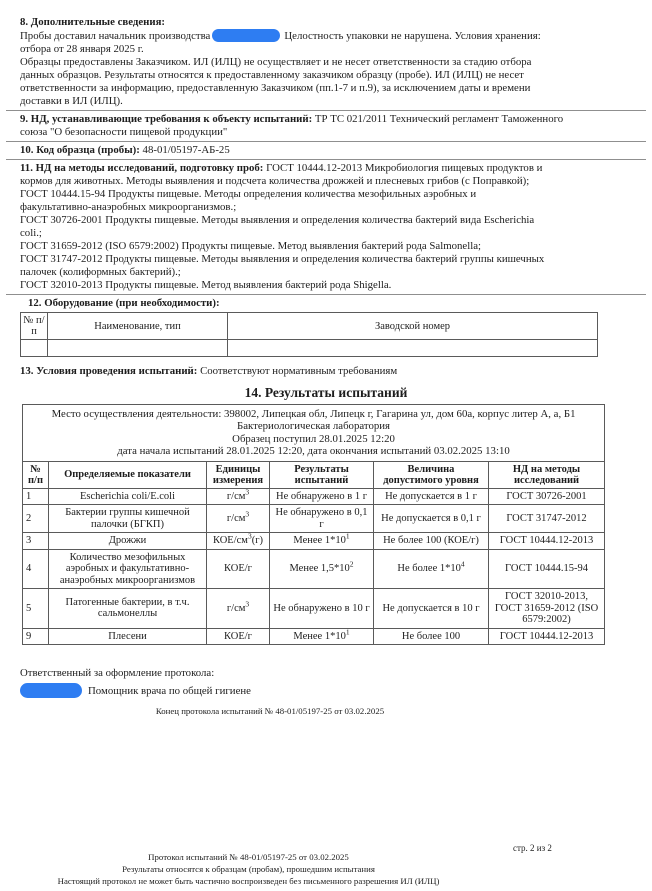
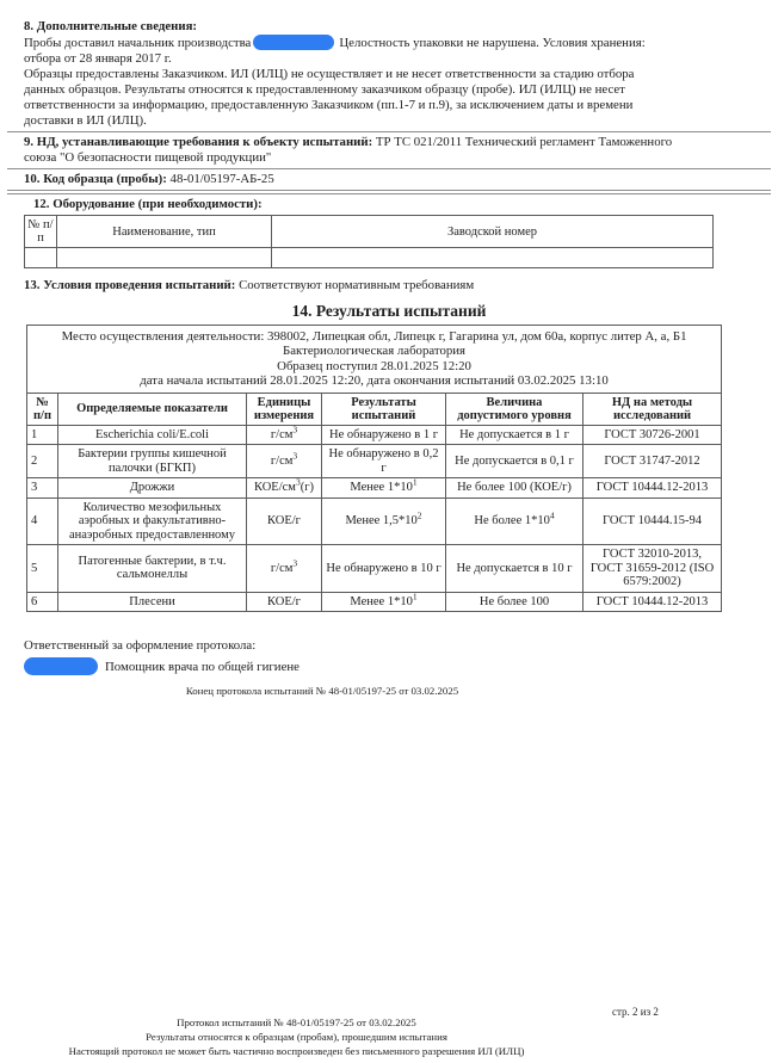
  8. Дополнительные сведения:
  Пробы доставил начальник производства Целостность упаковки не нарушена. Условия хранения:
- отбора от 28 января 2025 г.
+ отбора от 28 января 2017 г.
  Образцы предоставлены Заказчиком. ИЛ (ИЛЦ) не осуществляет и не несет ответственности за стадию отбора
  данных образцов. Результаты относятся к предоставленному заказчиком образцу (пробе). ИЛ (ИЛЦ) не несет
  ответственности за информацию, предоставленную Заказчиком (пп.1-7 и п.9), за исключением даты и времени
  доставки в ИЛ (ИЛЦ).
  9. НД, устанавливающие требования к объекту испытаний: ТР ТС 021/2011 Технический регламент Таможенного
  союза "О безопасности пищевой продукции"
  10. Код образца (пробы): 48-01/05197-АБ-25
- 11. НД на методы исследований, подготовку проб: ГОСТ 10444.12-2013 Микробиология пищевых продуктов и
- кормов для животных. Методы выявления и подсчета количества дрожжей и плесневых грибов (с Поправкой);
- ГОСТ 10444.15-94 Продукты пищевые. Методы определения количества мезофильных аэробных и
- факультативно-анаэробных микроорганизмов.;
- ГОСТ 30726-2001 Продукты пищевые. Методы выявления и определения количества бактерий вида Escherichia
- coli.;
- ГОСТ 31659-2012 (ISO 6579:2002) Продукты пищевые. Метод выявления бактерий рода Salmonella;
- ГОСТ 31747-2012 Продукты пищевые. Методы выявления и определения количества бактерий группы кишечных
- палочек (колиформных бактерий).;
- ГОСТ 32010-2013 Продукты пищевые. Метод выявления бактерий рода Shigella.
  12. Оборудование (при необходимости):
  	№ п/п	Наименование, тип	Заводской номер
  13. Условия проведения испытаний: Соответствуют нормативным требованиям
  14. Результаты испытаний
  Место осуществления деятельности: 398002, Липецкая обл, Липецк г, Гагарина ул, дом 60а, корпус литер А, а, Б1Бактериологическая лабораторияОбразец поступил 28.01.2025 12:20дата начала испытаний 28.01.2025 12:20, дата окончания испытаний 03.02.2025 13:10
  	№ п/п	Определяемые показатели	Единицы измерения	Результаты испытаний	Величина допустимого уровня	НД на методы исследований
  	1	Escherichia coli/E.coli	г/см3	Не обнаружено в 1 г	Не допускается в 1 г	ГОСТ 30726-2001
- 	2	Бактерии группы кишечной палочки (БГКП)	г/см3	Не обнаружено в 0,1 г	Не допускается в 0,1 г	ГОСТ 31747-2012
+ 	2	Бактерии группы кишечной палочки (БГКП)	г/см3	Не обнаружено в 0,2 г	Не допускается в 0,1 г	ГОСТ 31747-2012
  	3	Дрожжи	КОЕ/см3(г)	Менее 1*101	Не более 100 (КОЕ/г)	ГОСТ 10444.12-2013
- 	4	Количество мезофильных аэробных и факультативно-анаэробных микроорганизмов	КОЕ/г	Менее 1,5*102	Не более 1*104	ГОСТ 10444.15-94
+ 	4	Количество мезофильных аэробных и факультативно-анаэробных предоставленному	КОЕ/г	Менее 1,5*102	Не более 1*104	ГОСТ 10444.15-94
  	5	Патогенные бактерии, в т.ч. сальмонеллы	г/см3	Не обнаружено в 10 г	Не допускается в 10 г	ГОСТ 32010-2013, ГОСТ 31659-2012 (ISO 6579:2002)
- 	9	Плесени	КОЕ/г	Менее 1*101	Не более 100	ГОСТ 10444.12-2013
+ 	6	Плесени	КОЕ/г	Менее 1*101	Не более 100	ГОСТ 10444.12-2013
  Ответственный за оформление протокола:
  Помощник врача по общей гигиене
  Конец протокола испытаний № 48-01/05197-25 от 03.02.2025
  стр. 2 из 2
  Протокол испытаний № 48-01/05197-25 от 03.02.2025
  Результаты относятся к образцам (пробам), прошедшим испытания
  Настоящий протокол не может быть частично воспроизведен без письменного разрешения ИЛ (ИЛЦ)
